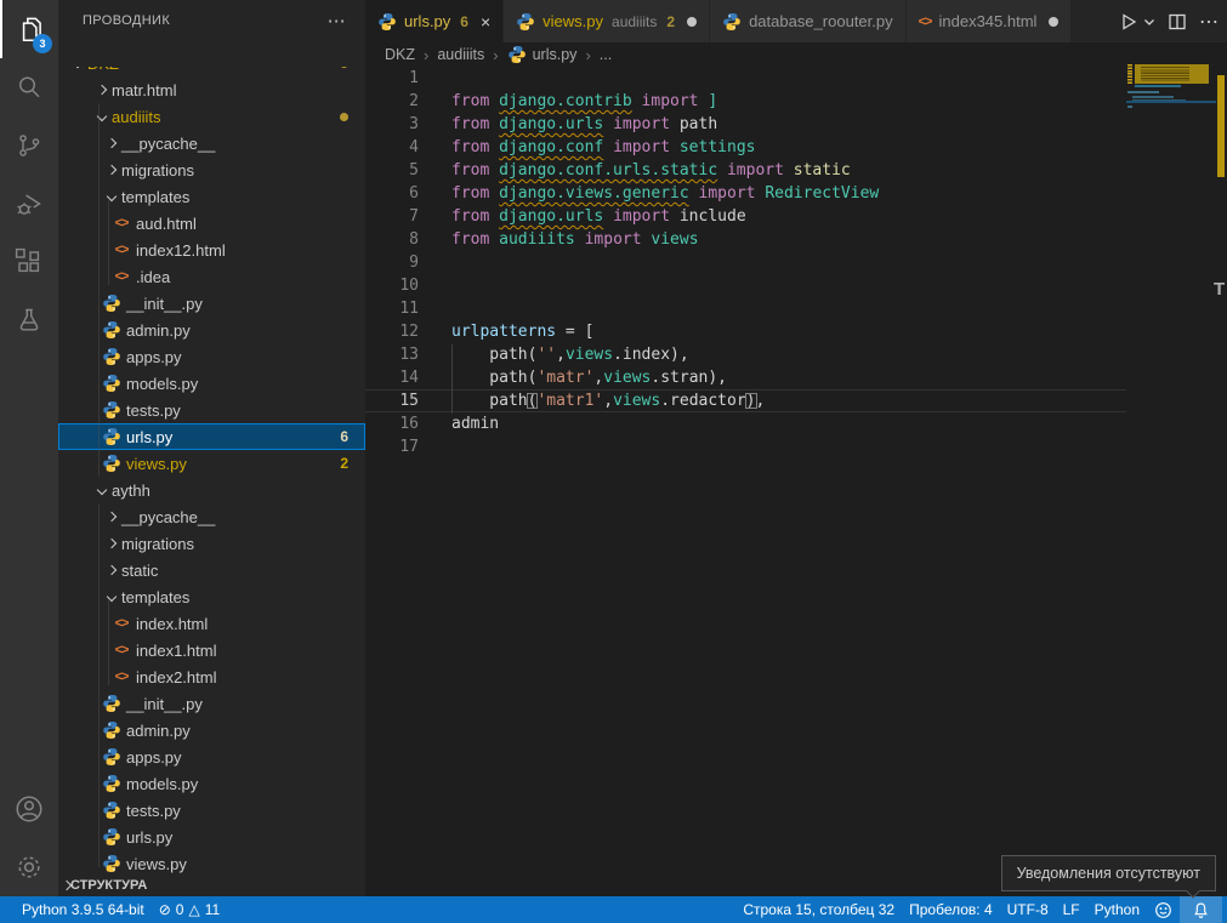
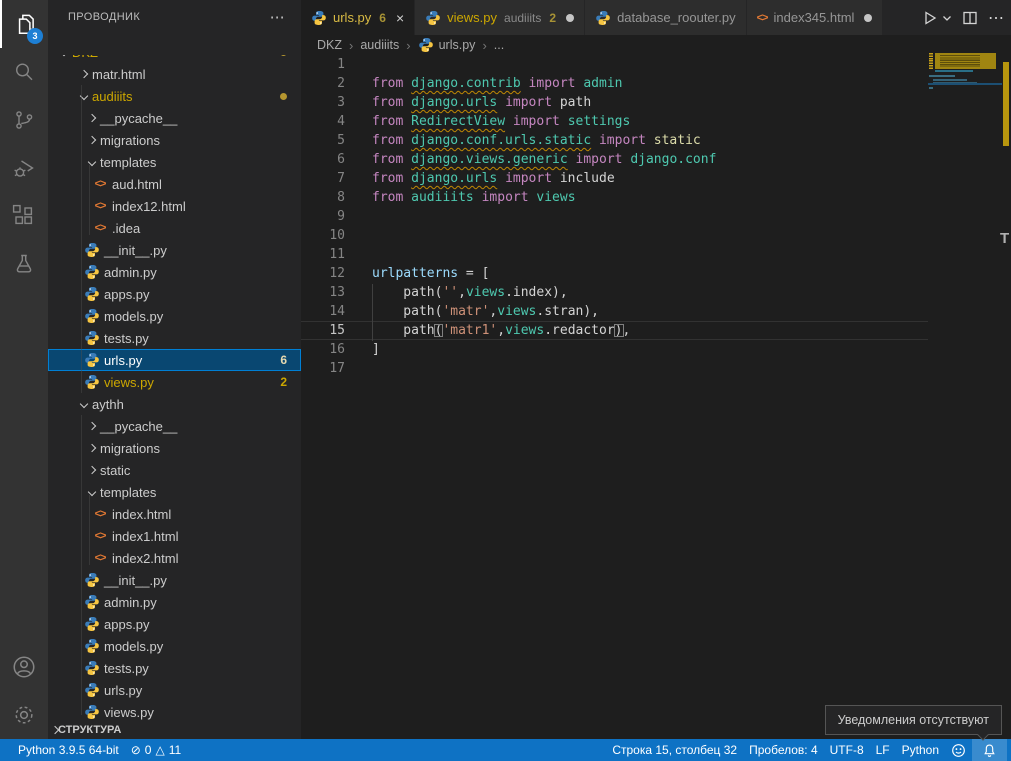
  3
  ПРОВОДНИК
  ⋯
  matr.html
  audiiits
  __pycache__
  migrations
  templates
  <>
  aud.html
  <>
  index12.html
  <>
  .idea
  __init__.py
  admin.py
  apps.py
  models.py
  tests.py
  urls.py
  6
  views.py
  2
  aythh
  __pycache__
  migrations
  static
  templates
  <>
  index.html
  <>
  index1.html
  <>
  index2.html
  __init__.py
  admin.py
  apps.py
  models.py
  tests.py
  urls.py
  views.py
  СТРУКТУРА
  urls.py
  6
  ×
  views.py
  audiiits
  2
  database_roouter.py
  <>
  index345.html
  ⋯
  DKZ
  ›
  audiiits
  ›
  urls.py
  ›
  ...
  1
  2
- from django.contrib import ]
+ from django.contrib import admin
  3
  from django.urls import path
  4
- from django.conf import settings
+ from RedirectView import settings
  5
  from django.conf.urls.static import static
  6
- from django.views.generic import RedirectView
+ from django.views.generic import django.conf
  7
  from django.urls import include
  8
  from audiiits import views
  9
  10
  11
  12
  urlpatterns = [
  13
  path('',views.index),
  14
  path('matr',views.stran),
  15
  path('matr1',views.redactor),
  16
- admin
+ ]
  17
  T
  Python 3.9.5 64-bit
  ⊘
  0
  △
  11
  Строка 15, столбец 32
  Пробелов: 4
  UTF-8
  LF
  Python
  Уведомления отсутствуют
